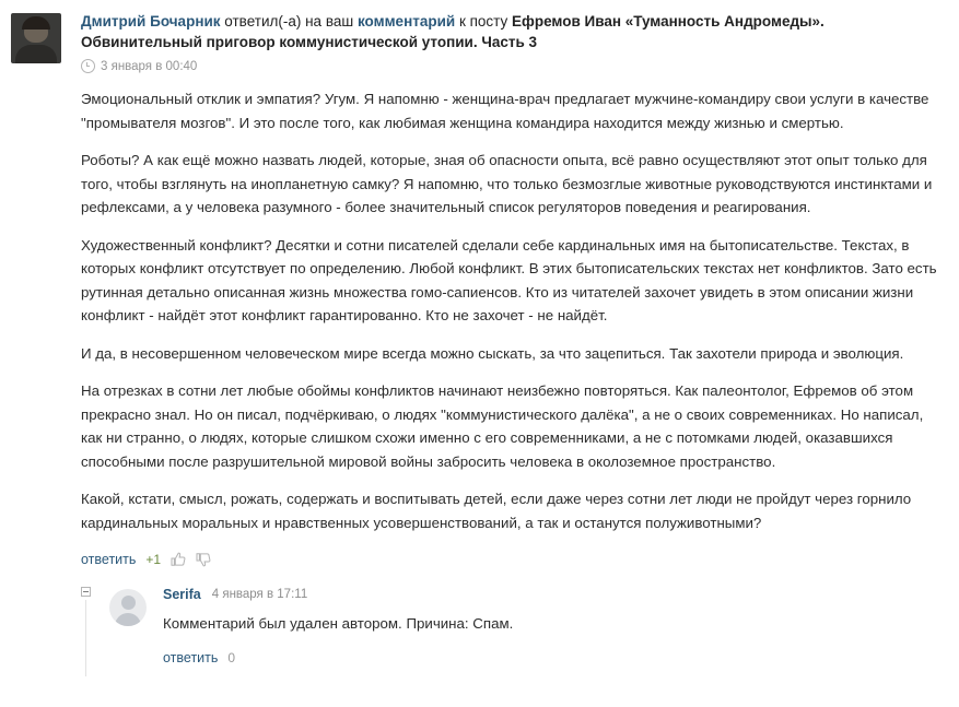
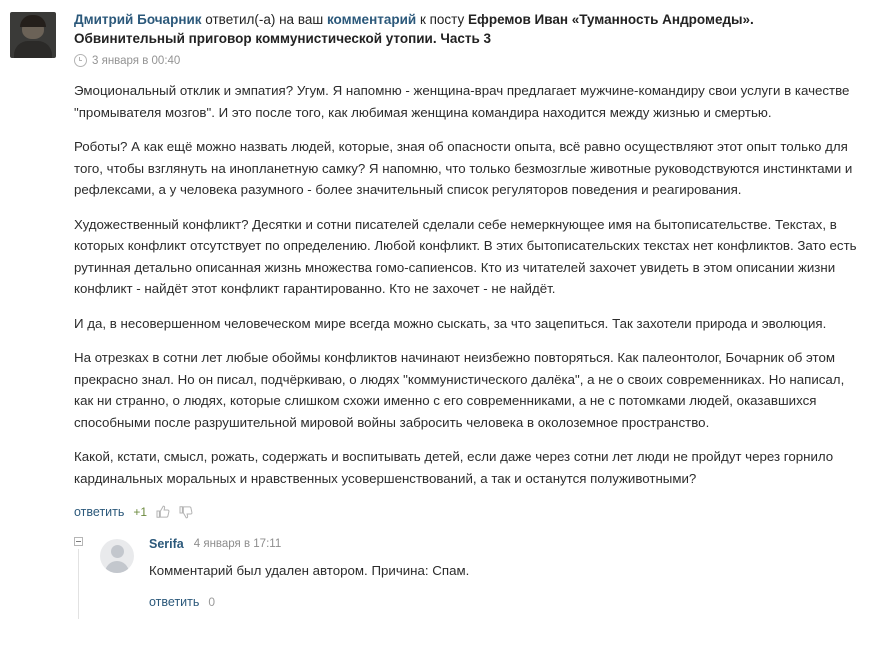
  Дмитрий Бочарник ответил(-а) на ваш комментарий к посту Ефремов Иван «Туманность Андромеды». Обвинительный приговор коммунистической утопии. Часть 3
  3 января в 00:40
  Эмоциональный отклик и эмпатия? Угум. Я напомню - женщина-врач предлагает мужчине-командиру свои услуги в качестве "промывателя мозгов". И это после того, как любимая женщина командира находится между жизнью и смертью.
  Роботы? А как ещё можно назвать людей, которые, зная об опасности опыта, всё равно осуществляют этот опыт только для того, чтобы взглянуть на инопланетную самку? Я напомню, что только безмозглые животные руководствуются инстинктами и рефлексами, а у человека разумного - более значительный список регуляторов поведения и реагирования.
- Художественный конфликт? Десятки и сотни писателей сделали себе кардинальных имя на бытописательстве. Текстах, в которых конфликт отсутствует по определению. Любой конфликт. В этих бытописательских текстах нет конфликтов. Зато есть рутинная детально описанная жизнь множества гомо-сапиенсов. Кто из читателей захочет увидеть в этом описании жизни конфликт - найдёт этот конфликт гарантированно. Кто не захочет - не найдёт.
+ Художественный конфликт? Десятки и сотни писателей сделали себе немеркнующее имя на бытописательстве. Текстах, в которых конфликт отсутствует по определению. Любой конфликт. В этих бытописательских текстах нет конфликтов. Зато есть рутинная детально описанная жизнь множества гомо-сапиенсов. Кто из читателей захочет увидеть в этом описании жизни конфликт - найдёт этот конфликт гарантированно. Кто не захочет - не найдёт.
  И да, в несовершенном человеческом мире всегда можно сыскать, за что зацепиться. Так захотели природа и эволюция.
- На отрезках в сотни лет любые обоймы конфликтов начинают неизбежно повторяться. Как палеонтолог, Ефремов об этом прекрасно знал. Но он писал, подчёркиваю, о людях "коммунистического далёка", а не о своих современниках. Но написал, как ни странно, о людях, которые слишком схожи именно с его современниками, а не с потомками людей, оказавшихся способными после разрушительной мировой войны забросить человека в околоземное пространство.
+ На отрезках в сотни лет любые обоймы конфликтов начинают неизбежно повторяться. Как палеонтолог, Бочарник об этом прекрасно знал. Но он писал, подчёркиваю, о людях "коммунистического далёка", а не о своих современниках. Но написал, как ни странно, о людях, которые слишком схожи именно с его современниками, а не с потомками людей, оказавшихся способными после разрушительной мировой войны забросить человека в околоземное пространство.
  Какой, кстати, смысл, рожать, содержать и воспитывать детей, если даже через сотни лет люди не пройдут через горнило кардинальных моральных и нравственных усовершенствований, а так и останутся полуживотными?
  ответить
  +1
  Serifa
  4 января в 17:11
  Комментарий был удален автором. Причина: Спам.
  ответить
  0
